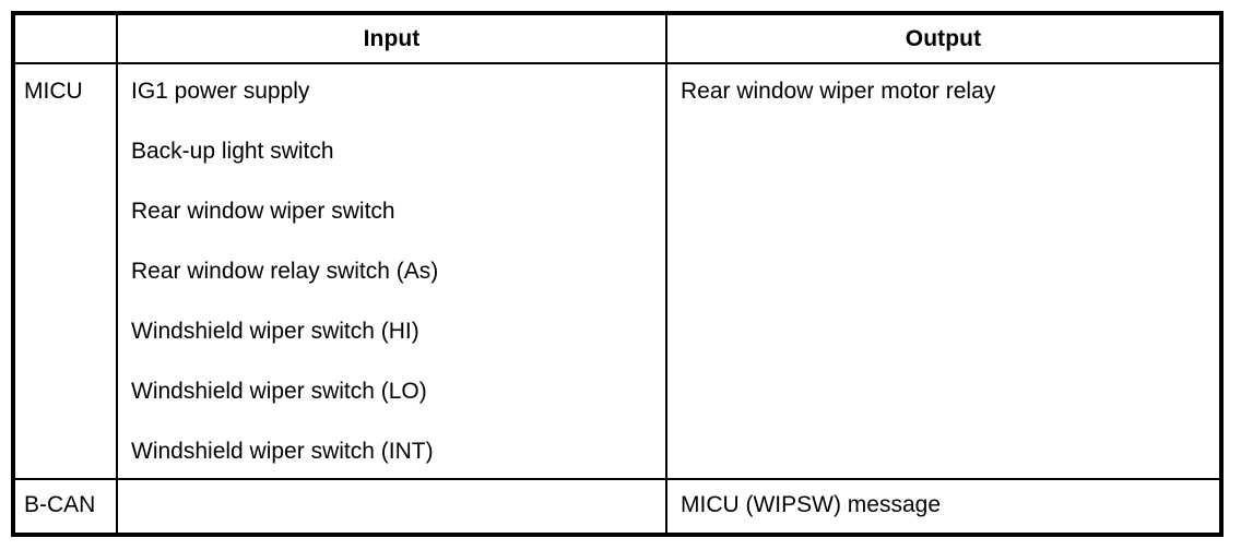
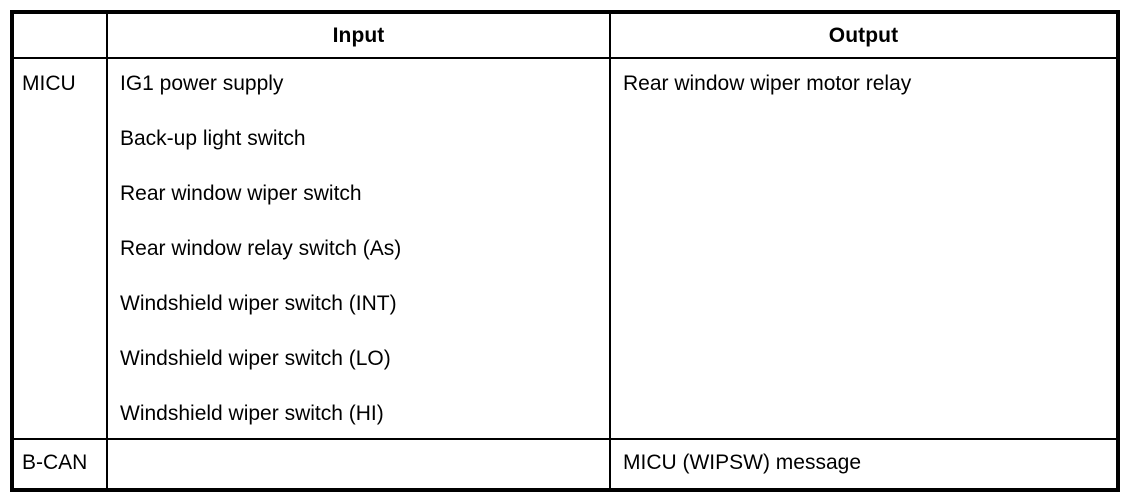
  Input
  Output
  MICU
  IG1 power supply
  Back-up light switch
  Rear window wiper switch
  Rear window relay switch (As)
- Windshield wiper switch (HI)
+ Windshield wiper switch (INT)
  Windshield wiper switch (LO)
- Windshield wiper switch (INT)
+ Windshield wiper switch (HI)
  Rear window wiper motor relay
  B-CAN
  MICU (WIPSW) message
